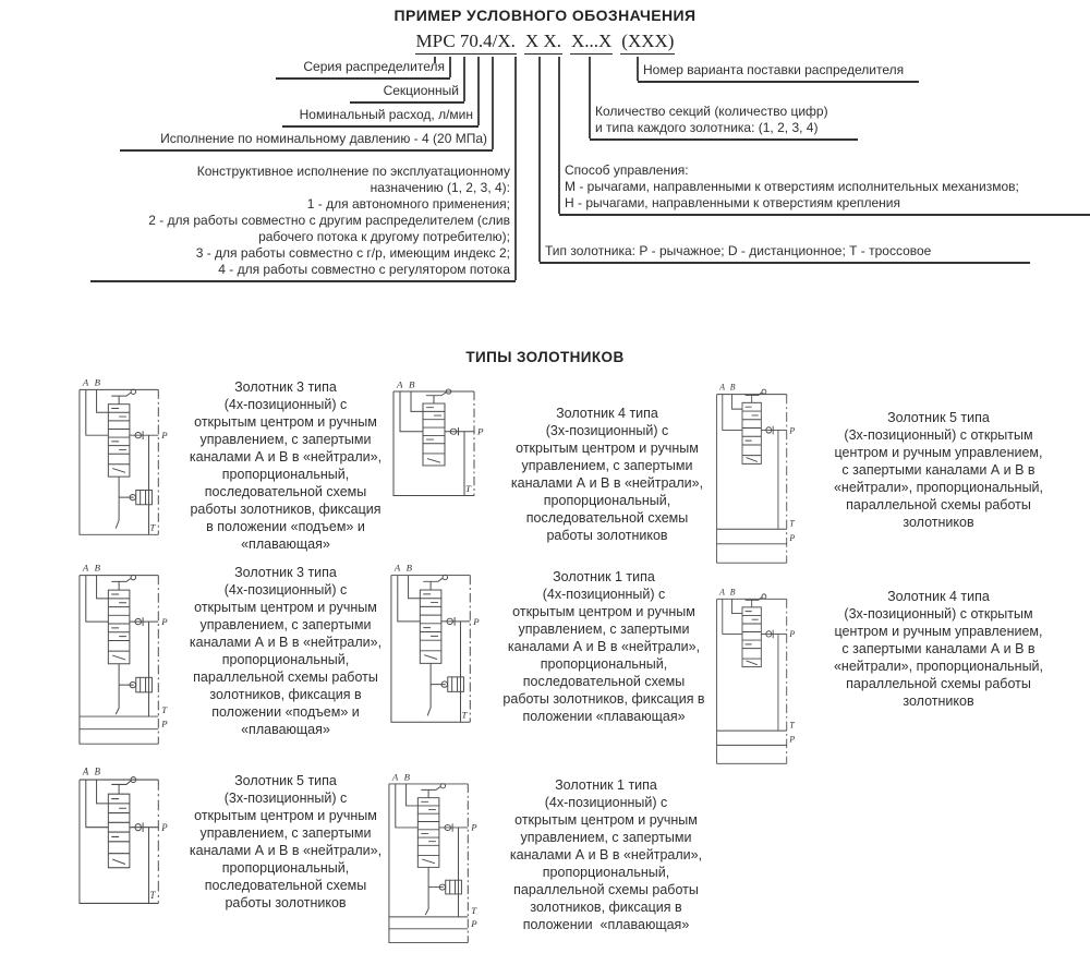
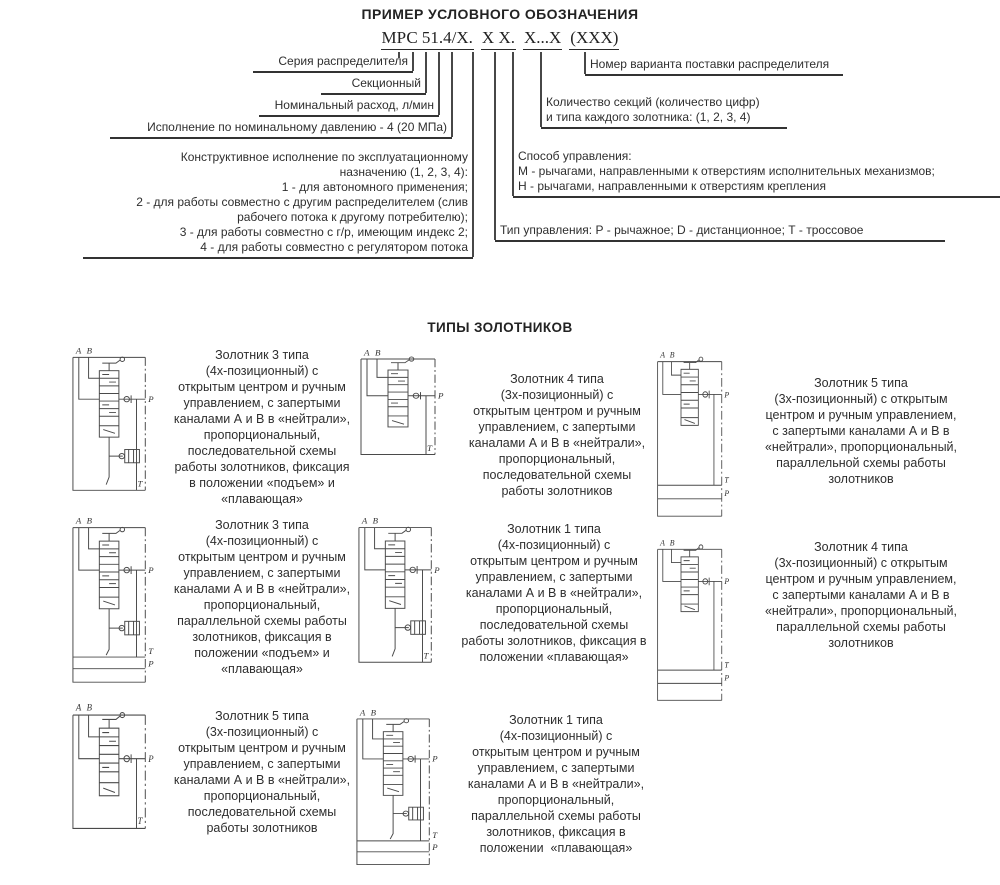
  ПРИМЕР УСЛОВНОГО ОБОЗНАЧЕНИЯ
- МРС 70.4/Х. Х Х. Х...Х (ХХХ)
+ МРС 51.4/Х. Х Х. Х...Х (ХХХ)
  Серия распределителя
  Секционный
  Номинальный расход, л/мин
  Исполнение по номинальному давлению - 4 (20 МПа)
  Конструктивное исполнение по эксплуатационному
  назначению (1, 2, 3, 4):
  1 - для автономного применения;
  2 - для работы совместно с другим распределителем (слив
  рабочего потока к другому потребителю);
  3 - для работы совместно с г/р, имеющим индекс 2;
  4 - для работы совместно с регулятором потока
  Номер варианта поставки распределителя
  Количество секций (количество цифр)
  и типа каждого золотника: (1, 2, 3, 4)
  Способ управления:
  М - рычагами, направленными к отверстиям исполнительных механизмов;
  Н - рычагами, направленными к отверстиям крепления
- Тип золотника: Р - рычажное; D - дистанционное; Т - троссовое
+ Тип управления: Р - рычажное; D - дистанционное; Т - троссовое
  ТИПЫ ЗОЛОТНИКОВ
  Золотник 3 типа
  (4х-позиционный) с
  открытым центром и ручным
  управлением, с запертыми
  каналами А и В в «нейтрали»,
  пропорциональный,
  последовательной схемы
  работы золотников, фиксация
  в положении «подъем» и
  «плавающая»
  Золотник 4 типа
  (3х-позиционный) с
  открытым центром и ручным
  управлением, с запертыми
  каналами А и В в «нейтрали»,
  пропорциональный,
  последовательной схемы
  работы золотников
  Золотник 5 типа
  (3х-позиционный) с открытым
  центром и ручным управлением,
  с запертыми каналами А и В в
  «нейтрали», пропорциональный,
  параллельной схемы работы
  золотников
  Золотник 3 типа
  (4х-позиционный) с
  открытым центром и ручным
  управлением, с запертыми
  каналами А и В в «нейтрали»,
  пропорциональный,
  параллельной схемы работы
  золотников, фиксация в
  положении «подъем» и
  «плавающая»
  Золотник 1 типа
  (4х-позиционный) с
  открытым центром и ручным
  управлением, с запертыми
  каналами А и В в «нейтрали»,
  пропорциональный,
  последовательной схемы
  работы золотников, фиксация в
  положении «плавающая»
  Золотник 4 типа
  (3х-позиционный) с открытым
  центром и ручным управлением,
  с запертыми каналами А и В в
  «нейтрали», пропорциональный,
  параллельной схемы работы
  золотников
  Золотник 5 типа
  (3х-позиционный) с
  открытым центром и ручным
  управлением, с запертыми
  каналами А и В в «нейтрали»,
  пропорциональный,
  последовательной схемы
  работы золотников
  Золотник 1 типа
  (4х-позиционный) с
  открытым центром и ручным
  управлением, с запертыми
  каналами А и В в «нейтрали»,
  пропорциональный,
  параллельной схемы работы
  золотников, фиксация в
  положении «плавающая»
